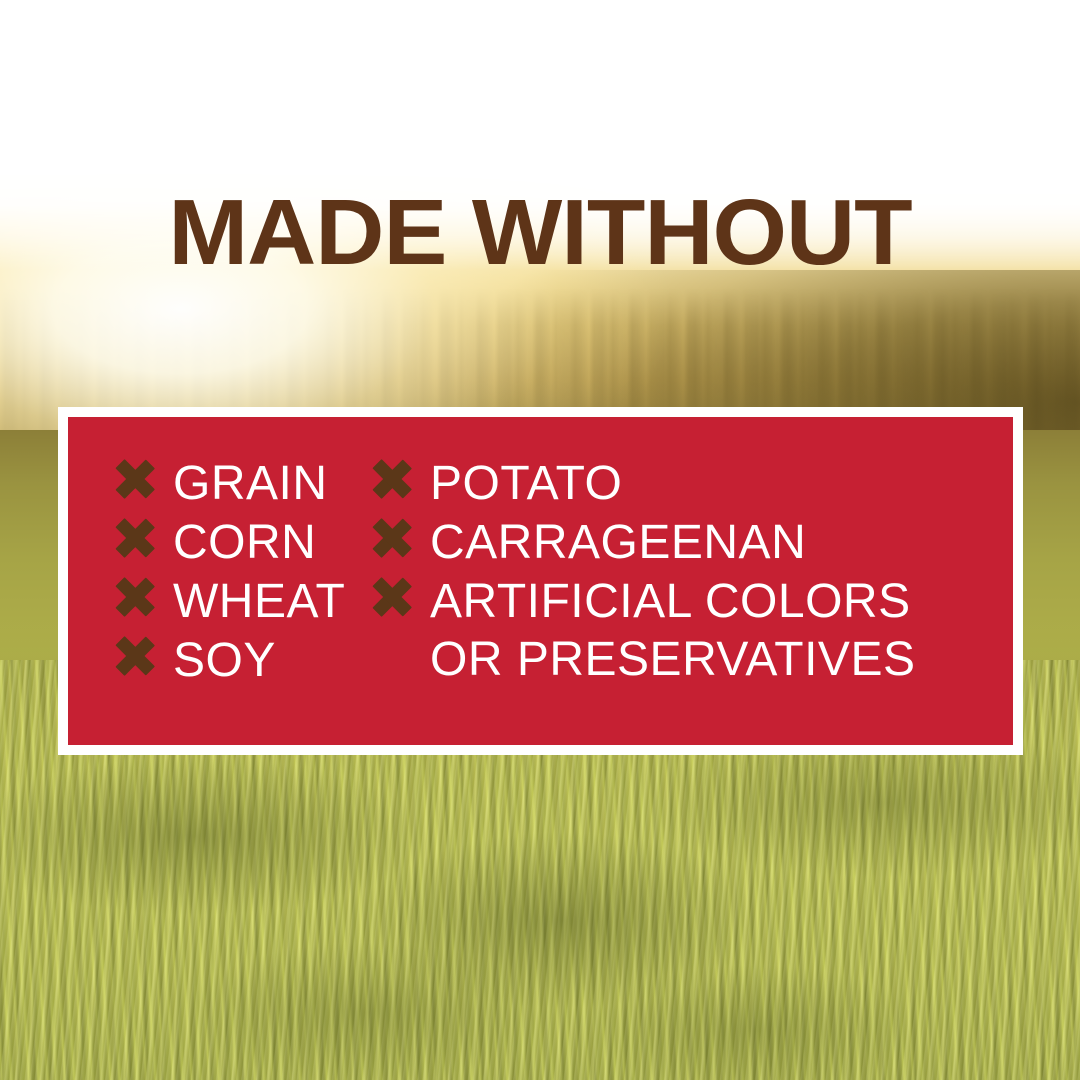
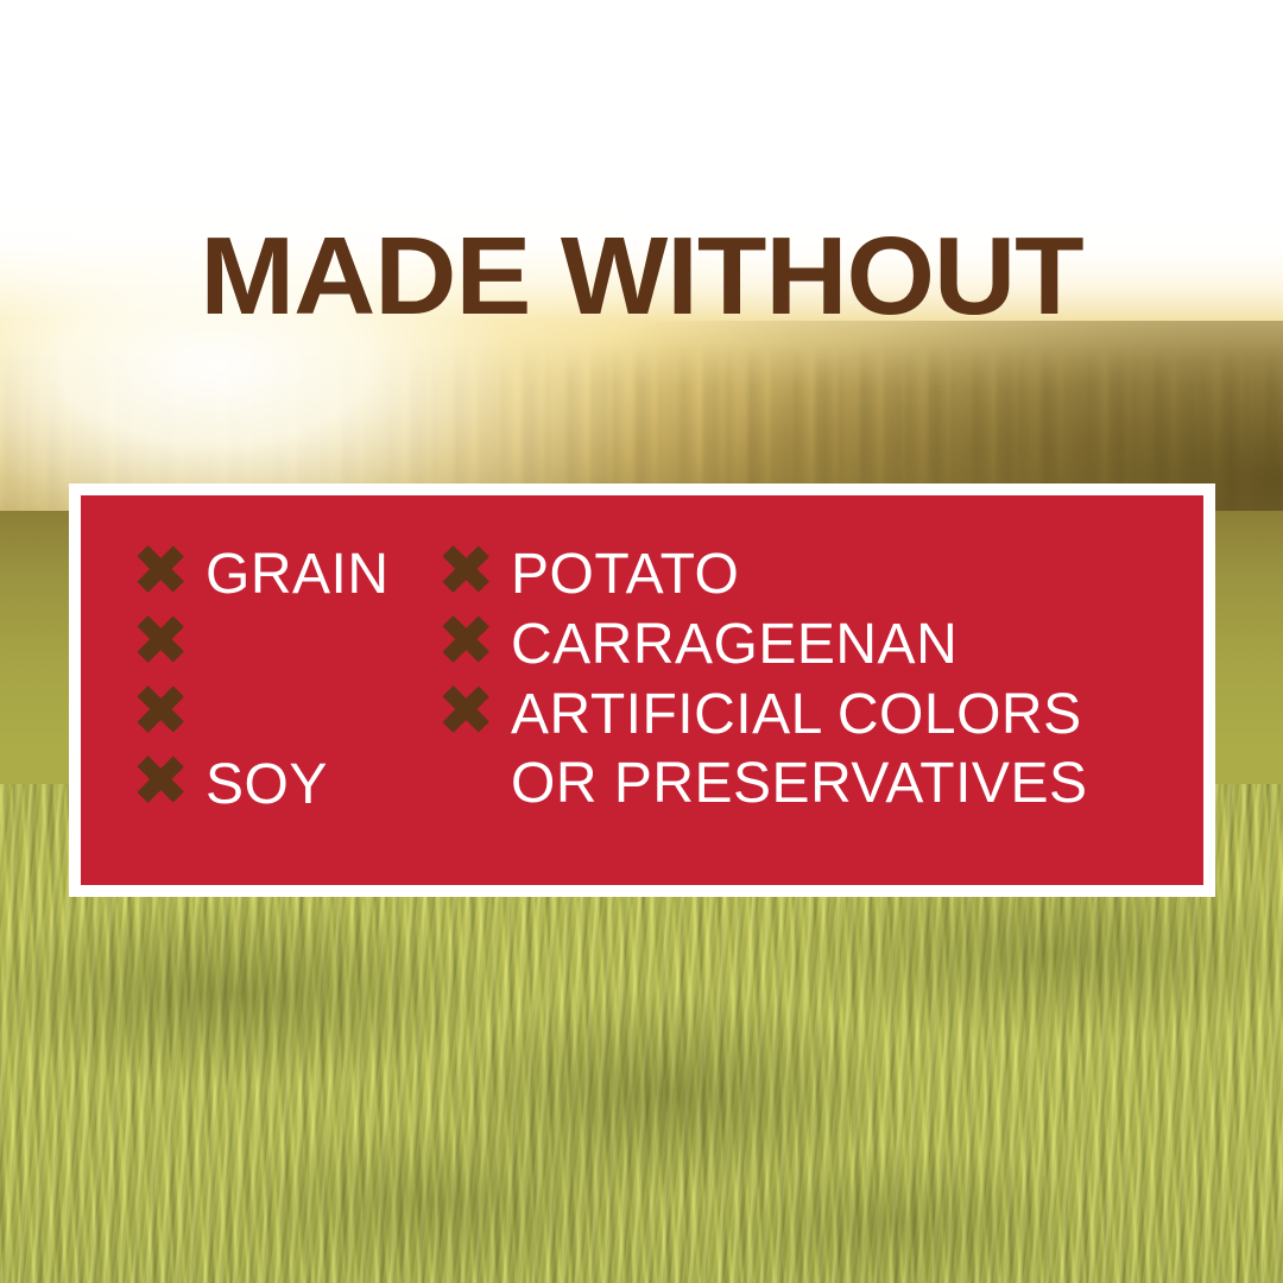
  MADE WITHOUT
  GRAIN
- CORN
- WHEAT
  SOY
  POTATO
  CARRAGEENAN
  ARTIFICIAL COLORS
  OR PRESERVATIVES
